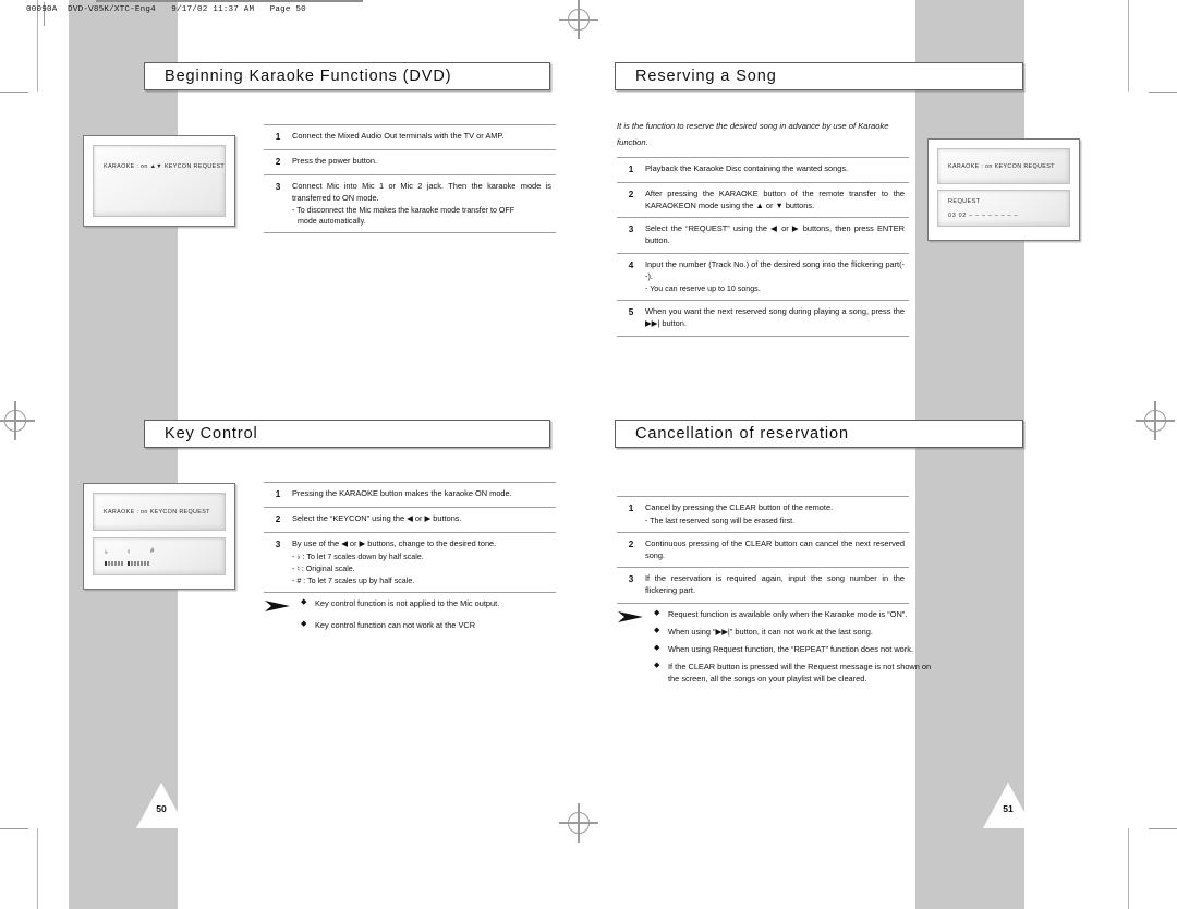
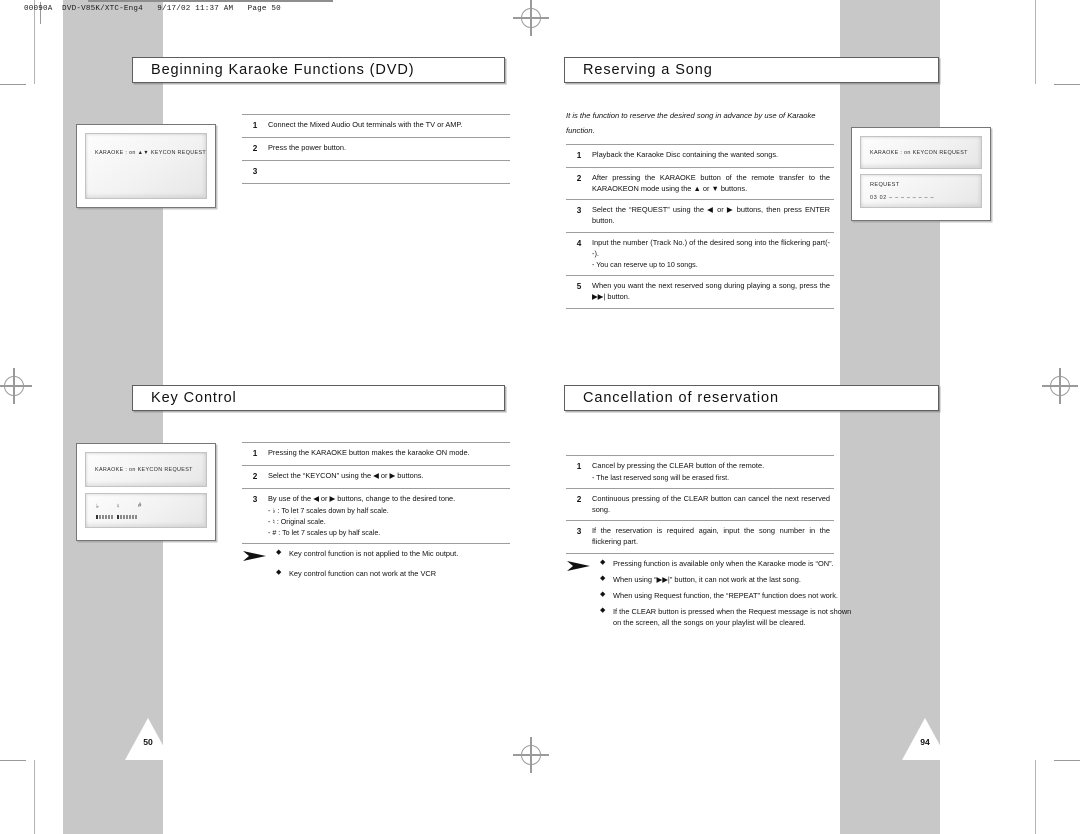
  00090A DVD-V85K/XTC-Eng4 9/17/02 11:37 AM Page 50
  Beginning Karaoke Functions (DVD)
  1
  Connect the Mixed Audio Out terminals with the TV or AMP.
  2
  Press the power button.
  3
- Connect Mic into Mic 1 or Mic 2 jack. Then the karaoke mode is transferred to ON mode.
- - To disconnect the Mic makes the karaoke mode transfer to OFF
- mode automatically.
  Key Control
  1
  Pressing the KARAOKE button makes the karaoke ON mode.
  2
  Select the “KEYCON” using the ◀ or ▶ buttons.
  3
  By use of the ◀ or ▶ buttons, change to the desired tone.
  - ♭ : To let 7 scales down by half scale.
  - ♮ : Original scale.
  - # : To let 7 scales up by half scale.
  Key control function is not applied to the Mic output.
  Key control function can not work at the VCR
  50
  Reserving a Song
  It is the function to reserve the desired song in advance by use of Karaoke function.
  1
  Playback the Karaoke Disc containing the wanted songs.
  2
  After pressing the KARAOKE button of the remote transfer to the KARAOKEON mode using the ▲ or ▼ buttons.
  3
  Select the “REQUEST” using the ◀ or ▶ buttons, then press ENTER button.
  4
  Input the number (Track No.) of the desired song into the flickering part(--).
  - You can reserve up to 10 songs.
  5
  When you want the next reserved song during playing a song, press the ▶▶| button.
  Cancellation of reservation
  1
  Cancel by pressing the CLEAR button of the remote.
  - The last reserved song will be erased first.
  2
  Continuous pressing of the CLEAR button can cancel the next reserved song.
  3
  If the reservation is required again, input the song number in the flickering part.
- Request function is available only when the Karaoke mode is “ON”.
+ Pressing function is available only when the Karaoke mode is “ON”.
  When using “▶▶|” button, it can not work at the last song.
  When using Request function, the “REPEAT” function does not work.
- If the CLEAR button is pressed will the Request message is not shown on the screen, all the songs on your playlist will be cleared.
+ If the CLEAR button is pressed when the Request message is not shown on the screen, all the songs on your playlist will be cleared.
- 51
+ 94
